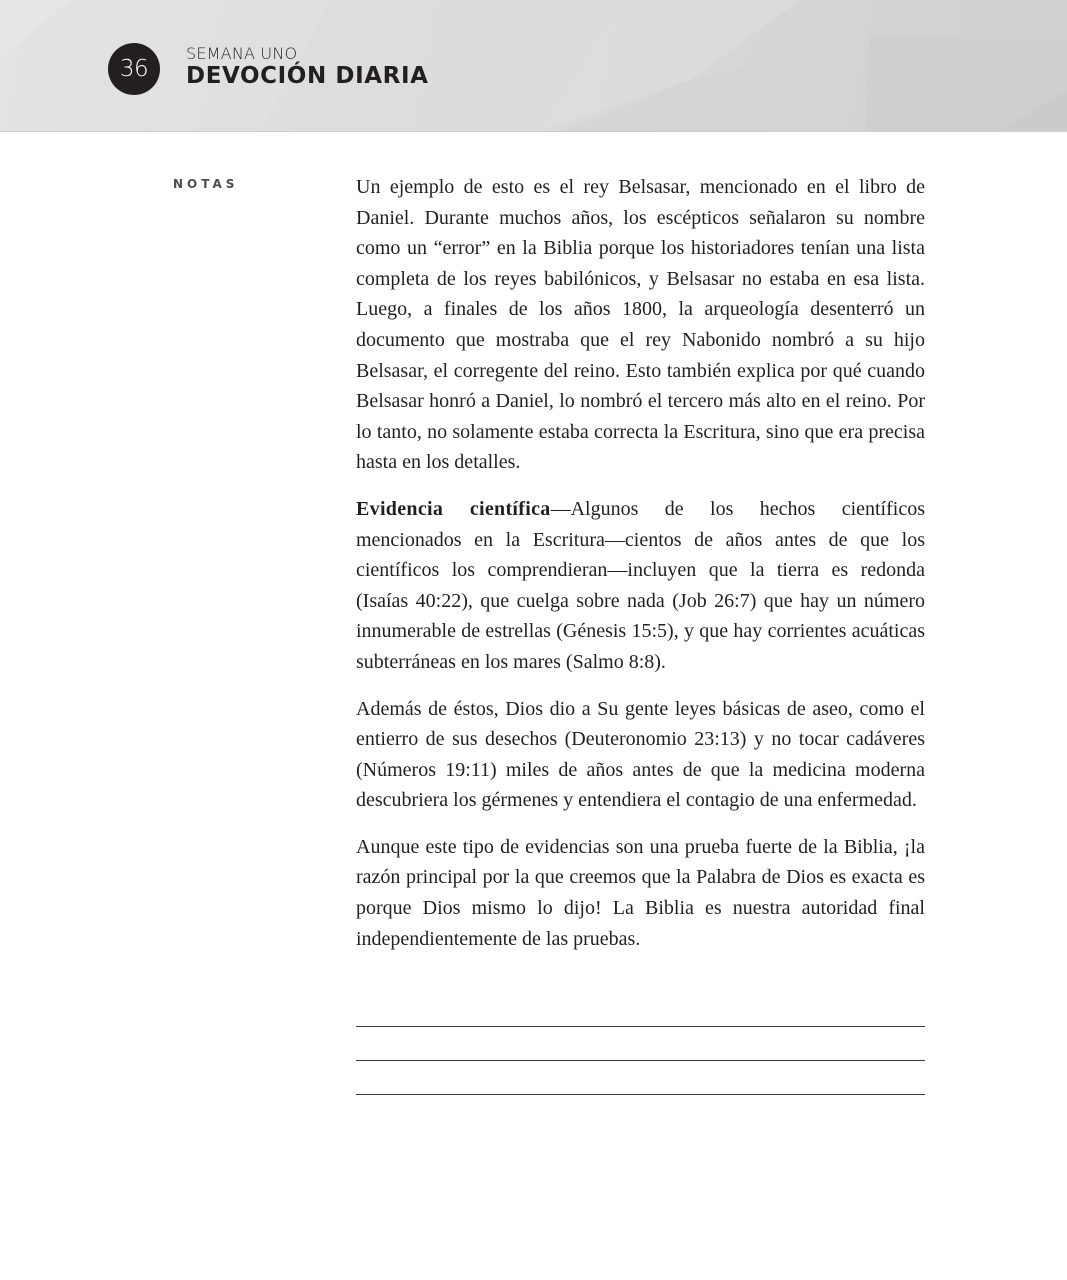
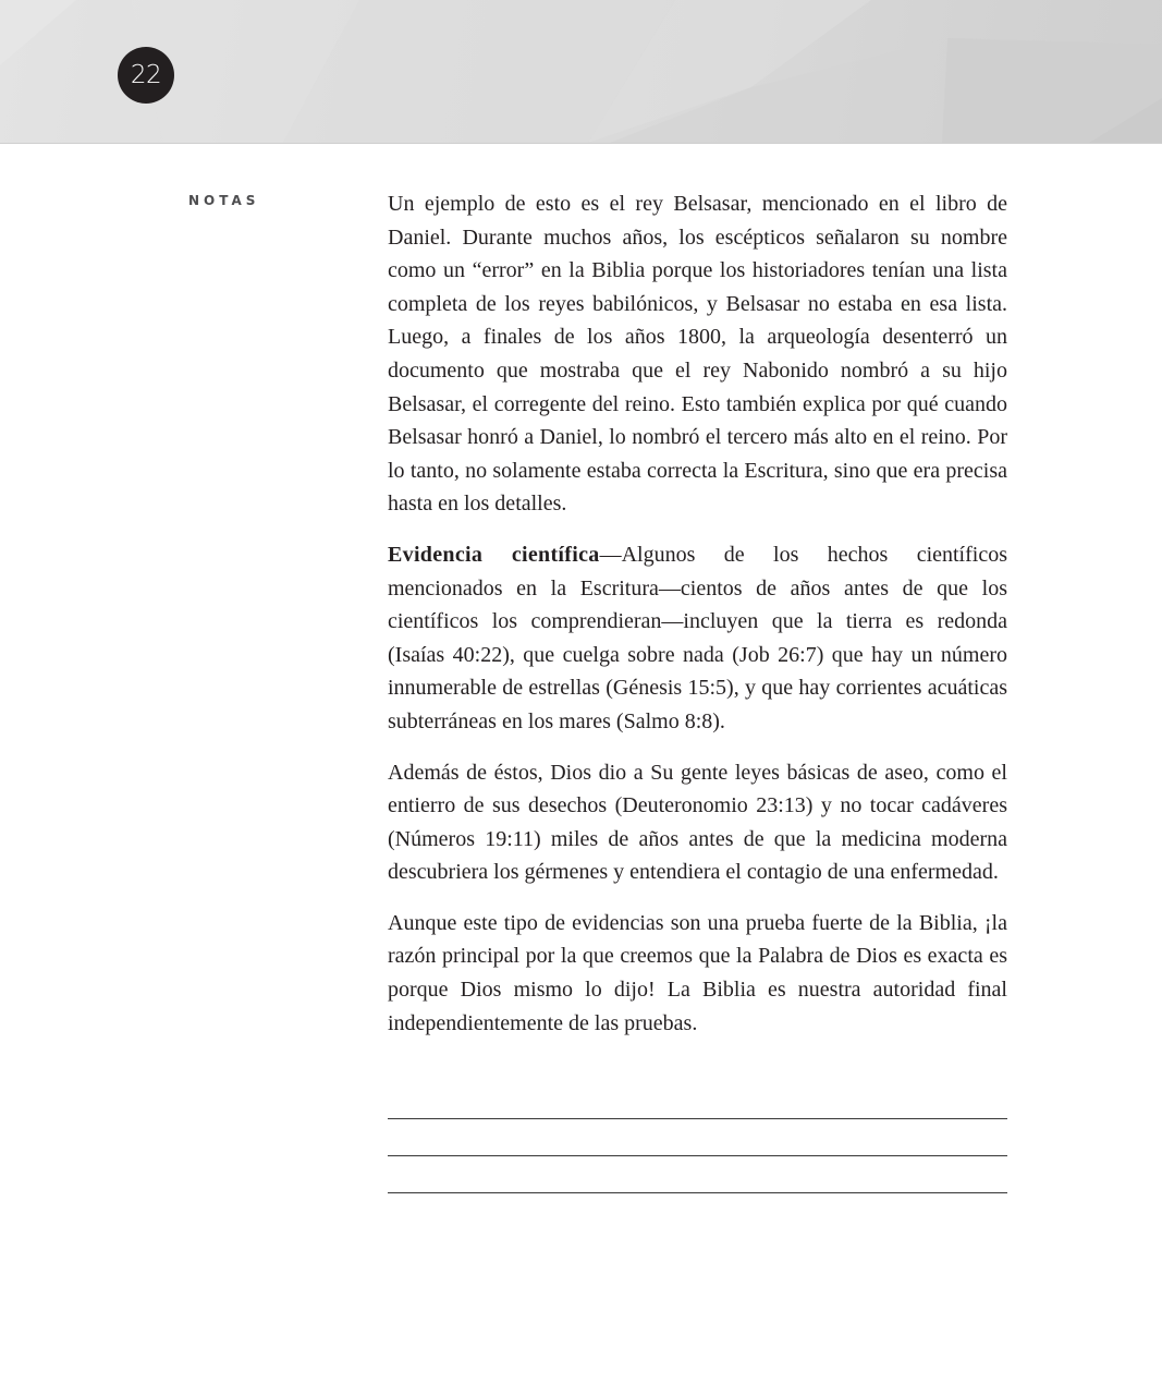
- 36
+ 22
- SEMANA UNO
- DEVOCIÓN DIARIA
  NOTAS
  Un ejemplo de esto es el rey Belsasar, mencionado en el libro de Daniel. Durante muchos años, los escépticos señalaron su nombre como un “error” en la Biblia porque los historiadores tenían una lista completa de los reyes babilónicos, y Belsasar no estaba en esa lista. Luego, a finales de los años 1800, la arqueología desenterró un documento que mostraba que el rey Nabonido nombró a su hijo Belsasar, el corregente del reino. Esto también explica por qué cuando Belsasar honró a Daniel, lo nombró el tercero más alto en el reino. Por lo tanto, no solamente estaba correcta la Escritura, sino que era precisa hasta en los detalles.
  Evidencia científica—Algunos de los hechos científicos mencionados en la Escritura—cientos de años antes de que los científicos los comprendieran—incluyen que la tierra es redonda (Isaías 40:22), que cuelga sobre nada (Job 26:7) que hay un número innumerable de estrellas (Génesis 15:5), y que hay corrientes acuáticas subterráneas en los mares (Salmo 8:8).
  Además de éstos, Dios dio a Su gente leyes básicas de aseo, como el entierro de sus desechos (Deuteronomio 23:13) y no tocar cadáveres (Números 19:11) miles de años antes de que la medicina moderna descubriera los gérmenes y entendiera el contagio de una enfermedad.
  Aunque este tipo de evidencias son una prueba fuerte de la Biblia, ¡la razón principal por la que creemos que la Palabra de Dios es exacta es porque Dios mismo lo dijo! La Biblia es nuestra autoridad final independientemente de las pruebas.
